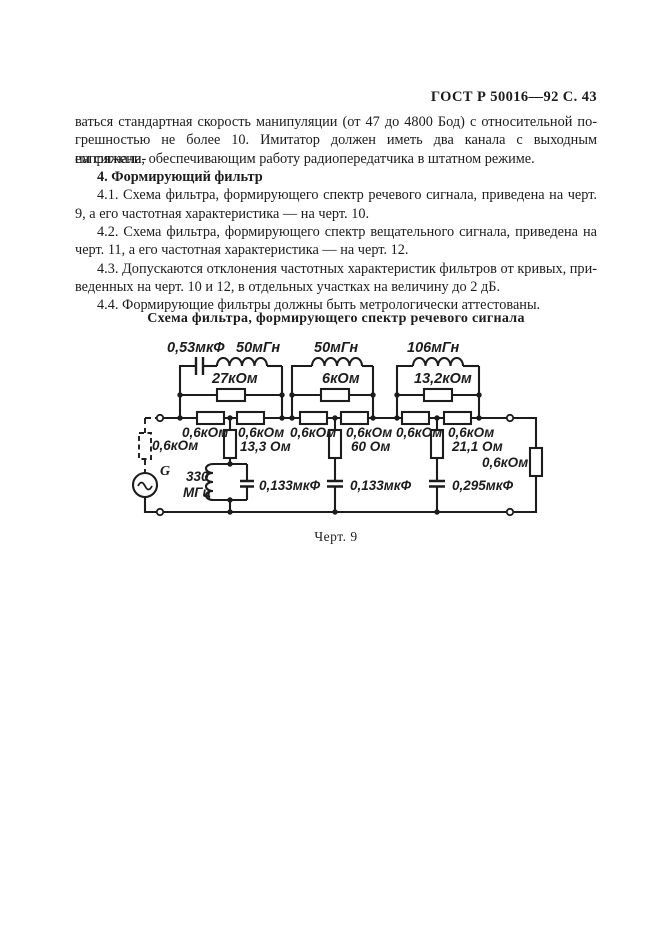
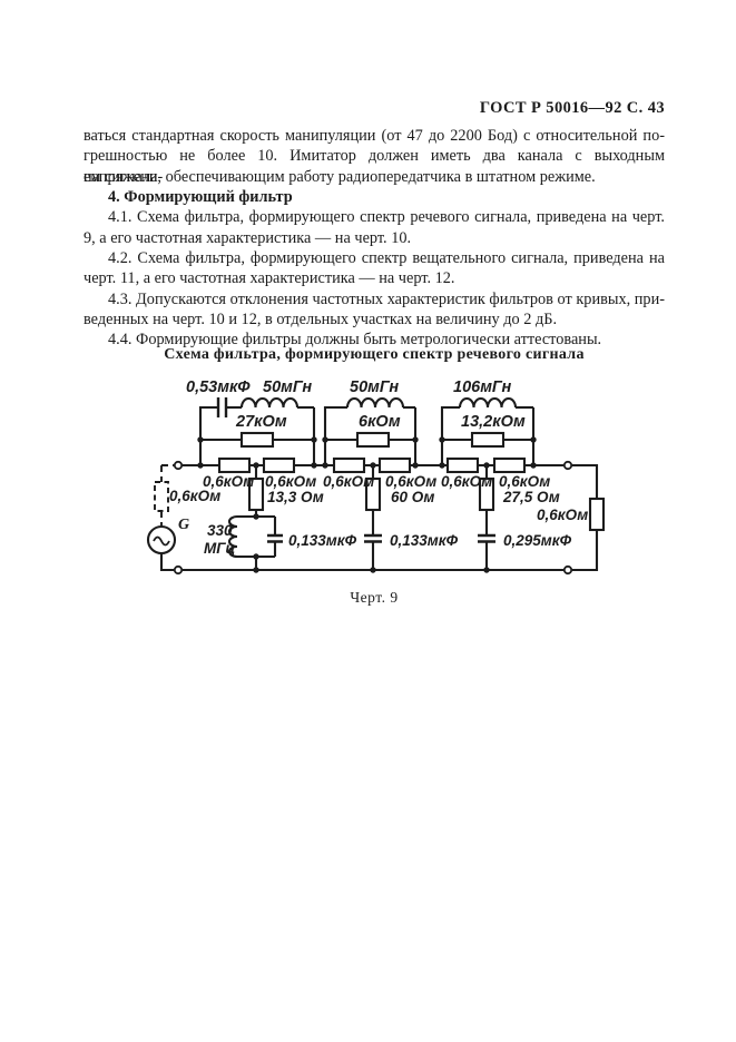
  ГОСТ Р 50016—92 С. 43
- ваться стандартная скорость манипуляции (от 47 до 4800 Бод) с относительной по-
+ ваться стандартная скорость манипуляции (от 47 до 2200 Бод) с относительной по-
  грешностью не более 10. Имитатор должен иметь два канала с выходным напряжени-
  ем сигнала, обеспечивающим работу радиопередатчика в штатном режиме.
  4. Формирующий фильтр
  4.1. Схема фильтра, формирующего спектр речевого сигнала, приведена на черт.
  9, а его частотная характеристика — на черт. 10.
  4.2. Схема фильтра, формирующего спектр вещательного сигнала, приведена на
  черт. 11, а его частотная характеристика — на черт. 12.
  4.3. Допускаются отклонения частотных характеристик фильтров от кривых, при-
  веденных на черт. 10 и 12, в отдельных участках на величину до 2 дБ.
  4.4. Формирующие фильтры должны быть метрологически аттестованы.
  Схема фильтра, формирующего спектр речевого сигнала
  0,53мкФ
  50мГн
  50мГн
  106мГн
  27кОм
  6кОм
  13,2кОм
  0,6кОм
  0,6кОм
  0,6кОм
  0,6кОм
  0,6кОм
  0,6кОм
  0,6кОм
  13,3 Ом
  60 Ом
- 21,1 Ом
+ 27,5 Ом
  0,6кОм
  330
  МГц
  0,133мкФ
  0,133мкФ
  0,295мкФ
  G
  Черт. 9
